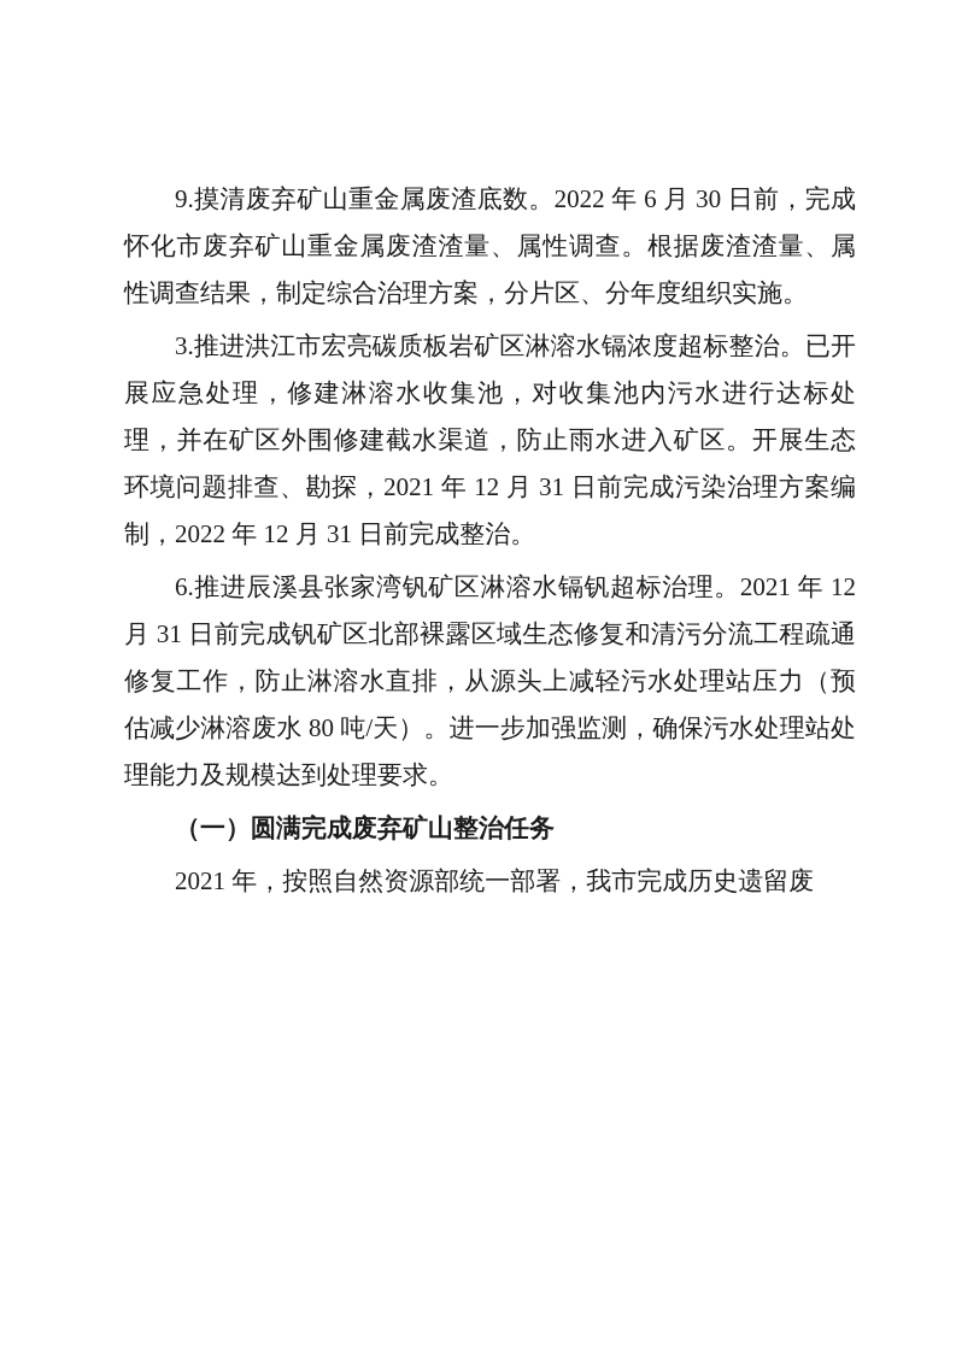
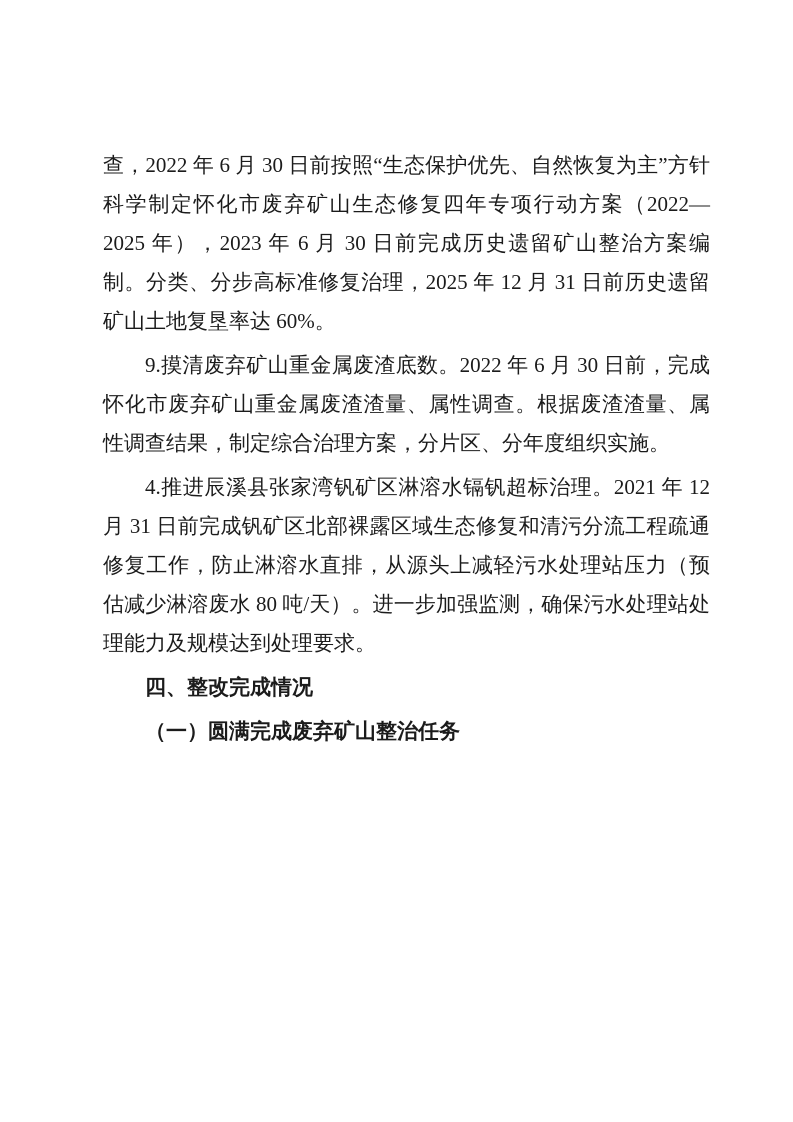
+ 查，2022 年 6 月 30 日前按照“生态保护优先、自然恢复为主”方针科学制定怀化市废弃矿山生态修复四年专项行动方案（2022—2025 年），2023 年 6 月 30 日前完成历史遗留矿山整治方案编制。分类、分步高标准修复治理，2025 年 12 月 31 日前历史遗留矿山土地复垦率达 60%。
  9.摸清废弃矿山重金属废渣底数。2022 年 6 月 30 日前，完成怀化市废弃矿山重金属废渣渣量、属性调查。根据废渣渣量、属性调查结果，制定综合治理方案，分片区、分年度组织实施。
- 3.推进洪江市宏亮碳质板岩矿区淋溶水镉浓度超标整治。已开展应急处理，修建淋溶水收集池，对收集池内污水进行达标处理，并在矿区外围修建截水渠道，防止雨水进入矿区。开展生态环境问题排查、勘探，2021 年 12 月 31 日前完成污染治理方案编制，2022 年 12 月 31 日前完成整治。
- 6.推进辰溪县张家湾钒矿区淋溶水镉钒超标治理。2021 年 12 月 31 日前完成钒矿区北部裸露区域生态修复和清污分流工程疏通修复工作，防止淋溶水直排，从源头上减轻污水处理站压力（预估减少淋溶废水 80 吨/天）。进一步加强监测，确保污水处理站处理能力及规模达到处理要求。
+ 4.推进辰溪县张家湾钒矿区淋溶水镉钒超标治理。2021 年 12 月 31 日前完成钒矿区北部裸露区域生态修复和清污分流工程疏通修复工作，防止淋溶水直排，从源头上减轻污水处理站压力（预估减少淋溶废水 80 吨/天）。进一步加强监测，确保污水处理站处理能力及规模达到处理要求。
+ 四、整改完成情况
  （一）圆满完成废弃矿山整治任务
- 2021 年，按照自然资源部统一部署，我市完成历史遗留废
